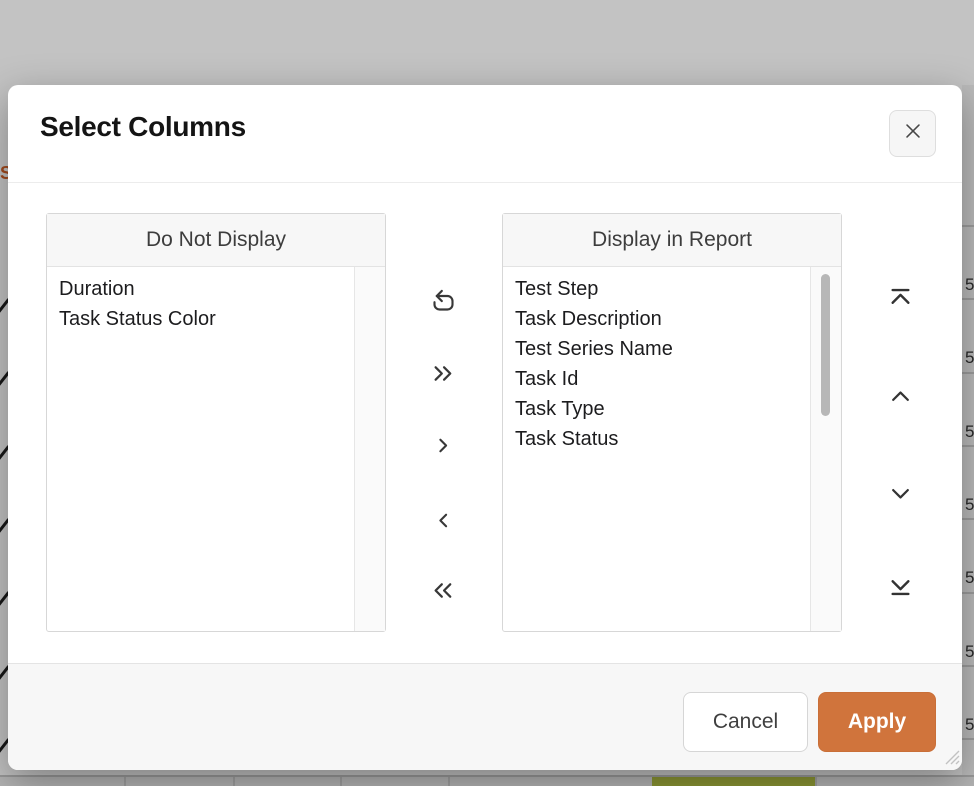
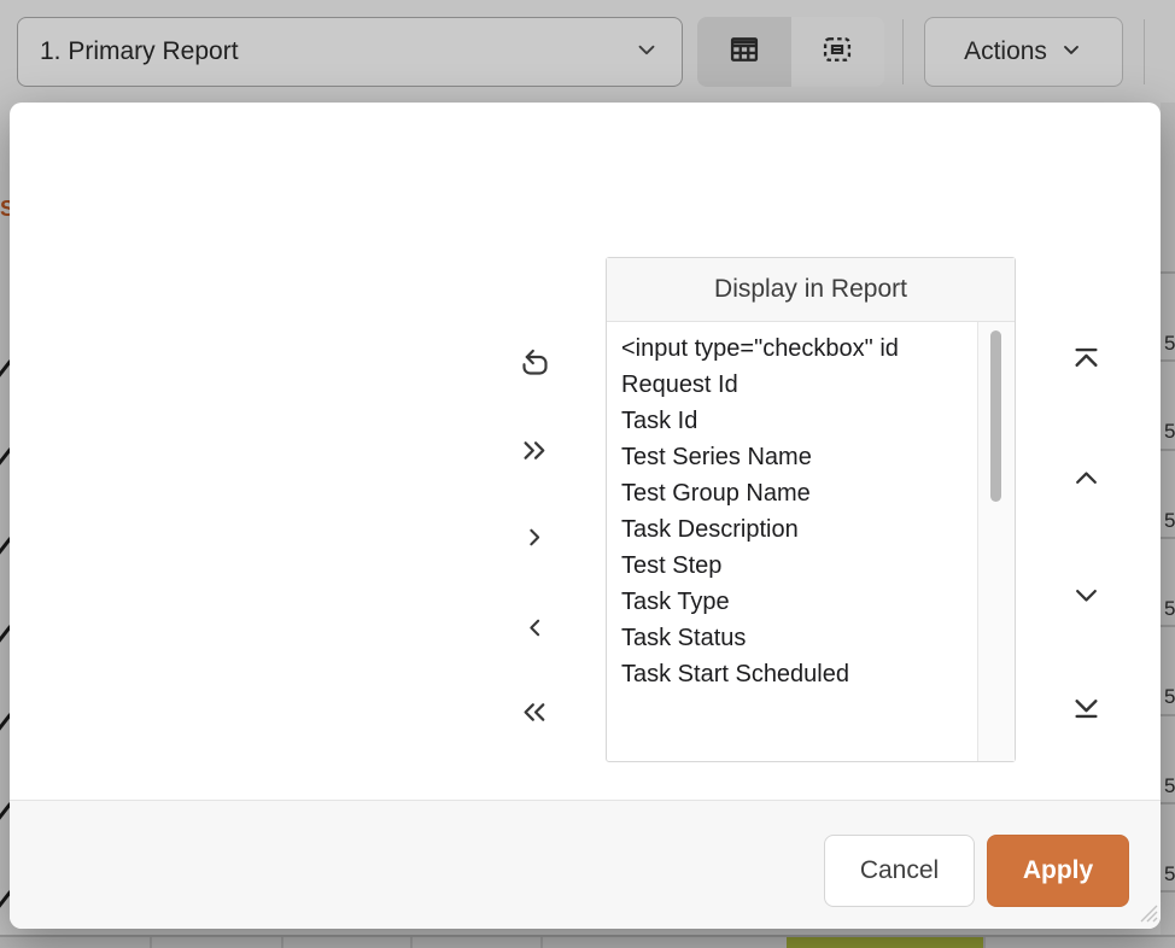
+ 1. Primary Report
+ Actions
  S
  5
  5
  5
  5
  5
  5
  5
- Select Columns
- Do Not Display
- Duration
- Task Status Color
  Display in Report
+ <input type="checkbox" id
+ Request Id
- Test Step
+ Task Id
- Task Description
+ Test Series Name
+ Test Group Name
- Test Series Name
+ Task Description
- Task Id
+ Test Step
  Task Type
  Task Status
+ Task Start Scheduled
  Cancel
  Apply
